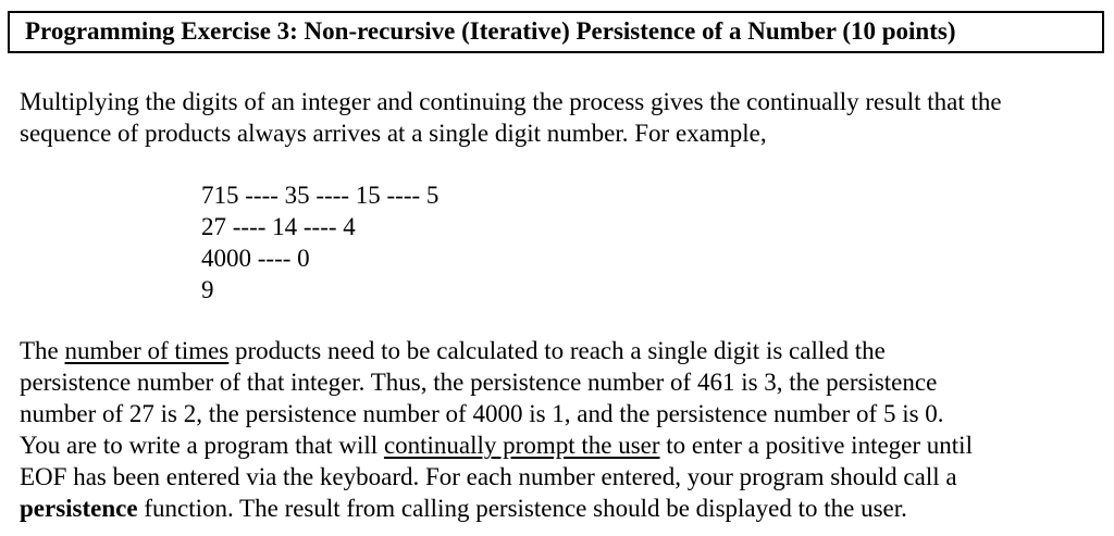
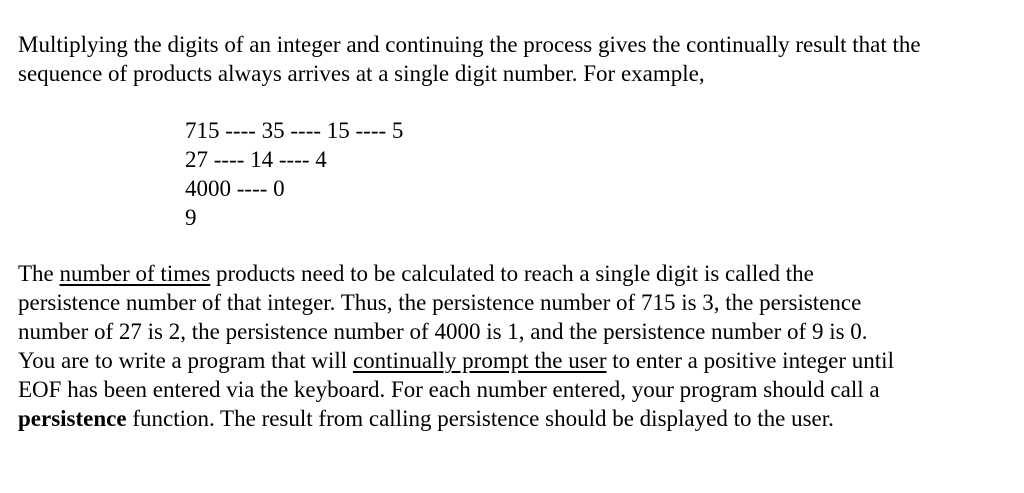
- Programming Exercise 3: Non-recursive (Iterative) Persistence of a Number (10 points)
  Multiplying the digits of an integer and continuing the process gives the continually result that the
  sequence of products always arrives at a single digit number. For example,
  715 ---- 35 ---- 15 ---- 5
  27 ---- 14 ---- 4
  4000 ---- 0
  9
  The number of times products need to be calculated to reach a single digit is called the
- persistence number of that integer. Thus, the persistence number of 461 is 3, the persistence
+ persistence number of that integer. Thus, the persistence number of 715 is 3, the persistence
- number of 27 is 2, the persistence number of 4000 is 1, and the persistence number of 5 is 0.
+ number of 27 is 2, the persistence number of 4000 is 1, and the persistence number of 9 is 0.
  You are to write a program that will continually prompt the user to enter a positive integer until
  EOF has been entered via the keyboard. For each number entered, your program should call a
  persistence function. The result from calling persistence should be displayed to the user.
